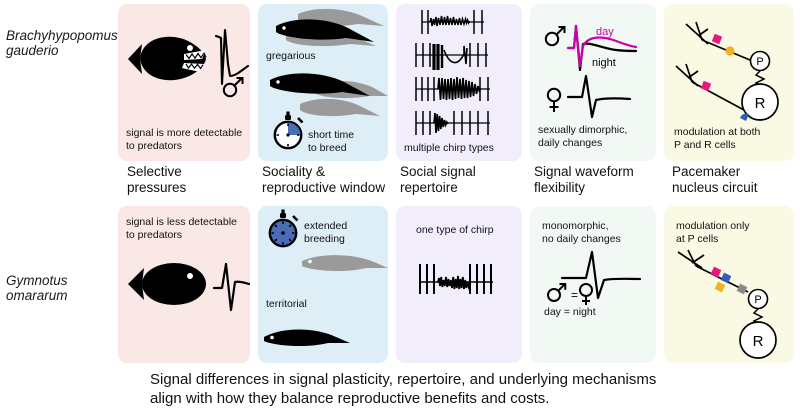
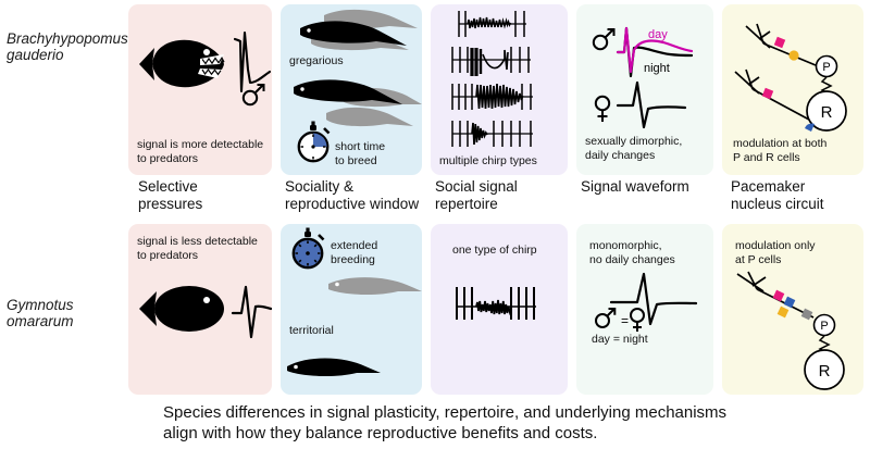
  Brachyhypopomus
  gauderio
  Gymnotus
  omararum
  signal is more detectable
  to predators
  gregarious
  short time
  to breed
  multiple chirp types
  day
  night
  sexually dimorphic,
  daily changes
  P
  R
  modulation at both
  P and R cells
  Selective
  pressures
  Sociality &
  reproductive window
  Social signal
  repertoire
  Signal waveform
- flexibility
  Pacemaker
  nucleus circuit
  signal is less detectable
  to predators
  extended
  breeding
  territorial
  one type of chirp
  monomorphic,
  no daily changes
  =
  day = night
  modulation only
  at P cells
  P
  R
- Signal differences in signal plasticity, repertoire, and underlying mechanisms
+ Species differences in signal plasticity, repertoire, and underlying mechanisms
  align with how they balance reproductive benefits and costs.
